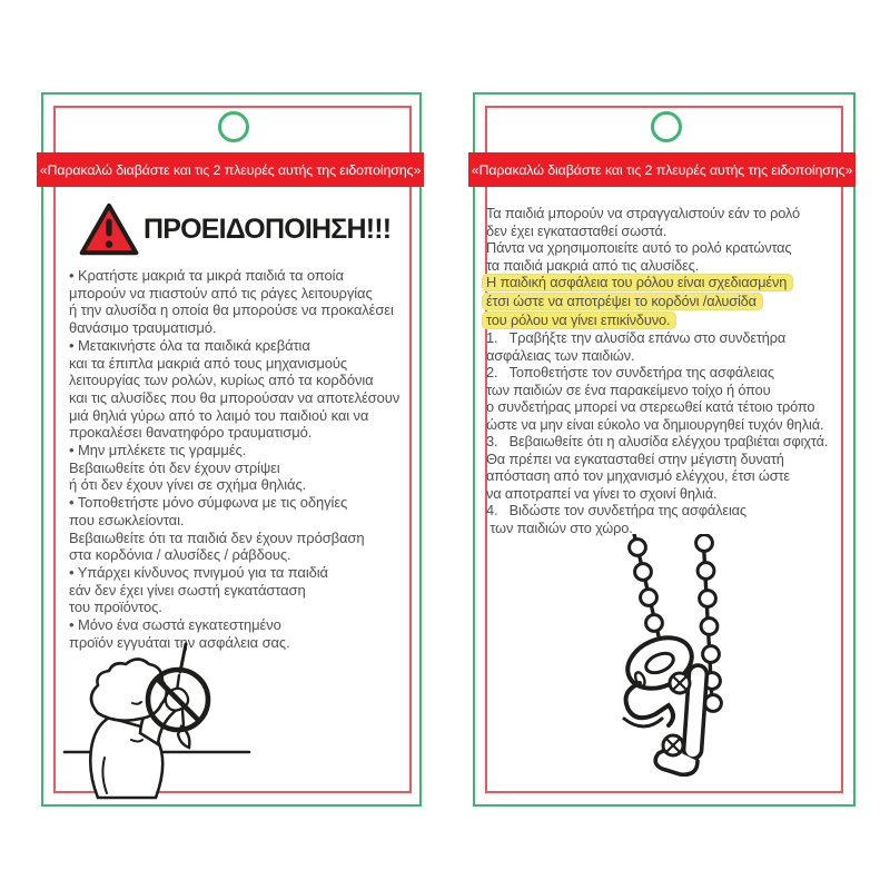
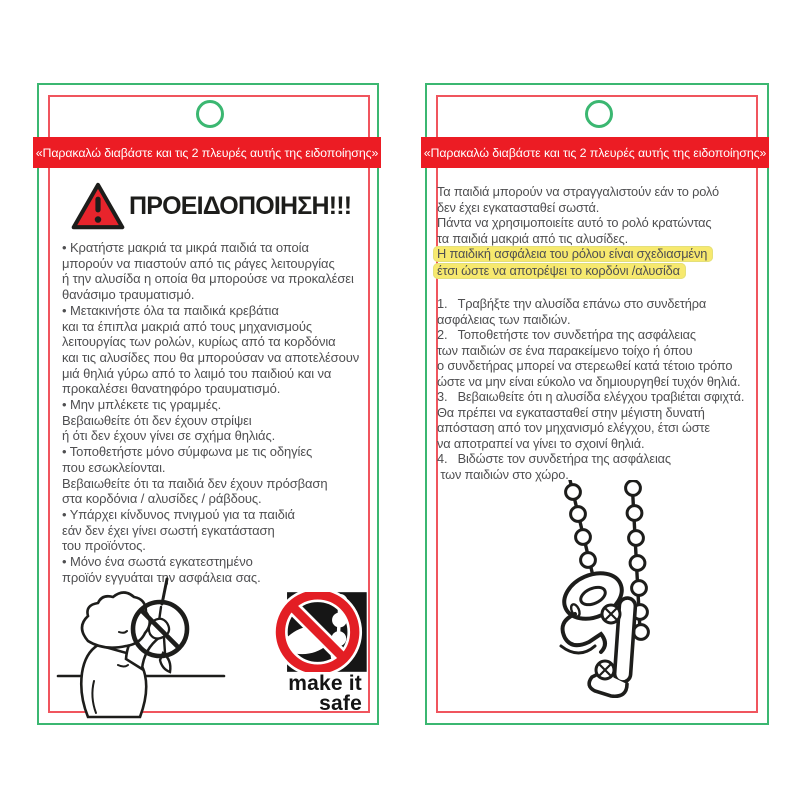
  «Παρακαλώ διαβάστε και τις 2 πλευρές αυτής της ειδοποίησης»
  ΠΡΟΕΙΔΟΠΟΙΗΣΗ!!!
  • Κρατήστε μακριά τα μικρά παιδιά τα οποία
  μπορούν να πιαστούν από τις ράγες λειτουργίας
  ή την αλυσίδα η οποία θα μπορούσε να προκαλέσει
  θανάσιμο τραυματισμό.
  • Μετακινήστε όλα τα παιδικά κρεβάτια
  και τα έπιπλα μακριά από τους μηχανισμούς
  λειτουργίας των ρολών, κυρίως από τα κορδόνια
  και τις αλυσίδες που θα μπορούσαν να αποτελέσουν
  μιά θηλιά γύρω από το λαιμό του παιδιού και να
  προκαλέσει θανατηφόρο τραυματισμό.
  • Μην μπλέκετε τις γραμμές.
  Βεβαιωθείτε ότι δεν έχουν στρίψει
  ή ότι δεν έχουν γίνει σε σχήμα θηλιάς.
  • Τοποθετήστε μόνο σύμφωνα με τις οδηγίες
  που εσωκλείονται.
  Βεβαιωθείτε ότι τα παιδιά δεν έχουν πρόσβαση
  στα κορδόνια / αλυσίδες / ράβδους.
  • Υπάρχει κίνδυνος πνιγμού για τα παιδιά
  εάν δεν έχει γίνει σωστή εγκατάσταση
  του προϊόντος.
  • Μόνο ένα σωστά εγκατεστημένο
  προϊόν εγγυάται την ασφάλεια σας.
+ make it
+ safe
  «Παρακαλώ διαβάστε και τις 2 πλευρές αυτής της ειδοποίησης»
  Τα παιδιά μπορούν να στραγγαλιστούν εάν το ρολό
  δεν έχει εγκατασταθεί σωστά.
  Πάντα να χρησιμοποιείτε αυτό το ρολό κρατώντας
  τα παιδιά μακριά από τις αλυσίδες.
  Η παιδική ασφάλεια του ρόλου είναι σχεδιασμένη
  έτσι ώστε να αποτρέψει το κορδόνι /αλυσίδα
- του ρόλου να γίνει επικίνδυνο.
  1. Τραβήξτε την αλυσίδα επάνω στο συνδετήρα
  ασφάλειας των παιδιών.
  2. Τοποθετήστε τον συνδετήρα της ασφάλειας
  των παιδιών σε ένα παρακείμενο τοίχο ή όπου
  ο συνδετήρας μπορεί να στερεωθεί κατά τέτοιο τρόπο
  ώστε να μην είναι εύκολο να δημιουργηθεί τυχόν θηλιά.
  3. Βεβαιωθείτε ότι η αλυσίδα ελέγχου τραβιέται σφιχτά.
  Θα πρέπει να εγκατασταθεί στην μέγιστη δυνατή
  απόσταση από τον μηχανισμό ελέγχου, έτσι ώστε
  να αποτραπεί να γίνει το σχοινί θηλιά.
  4. Βιδώστε τον συνδετήρα της ασφάλειας
  των παιδιών στο χώρο.
